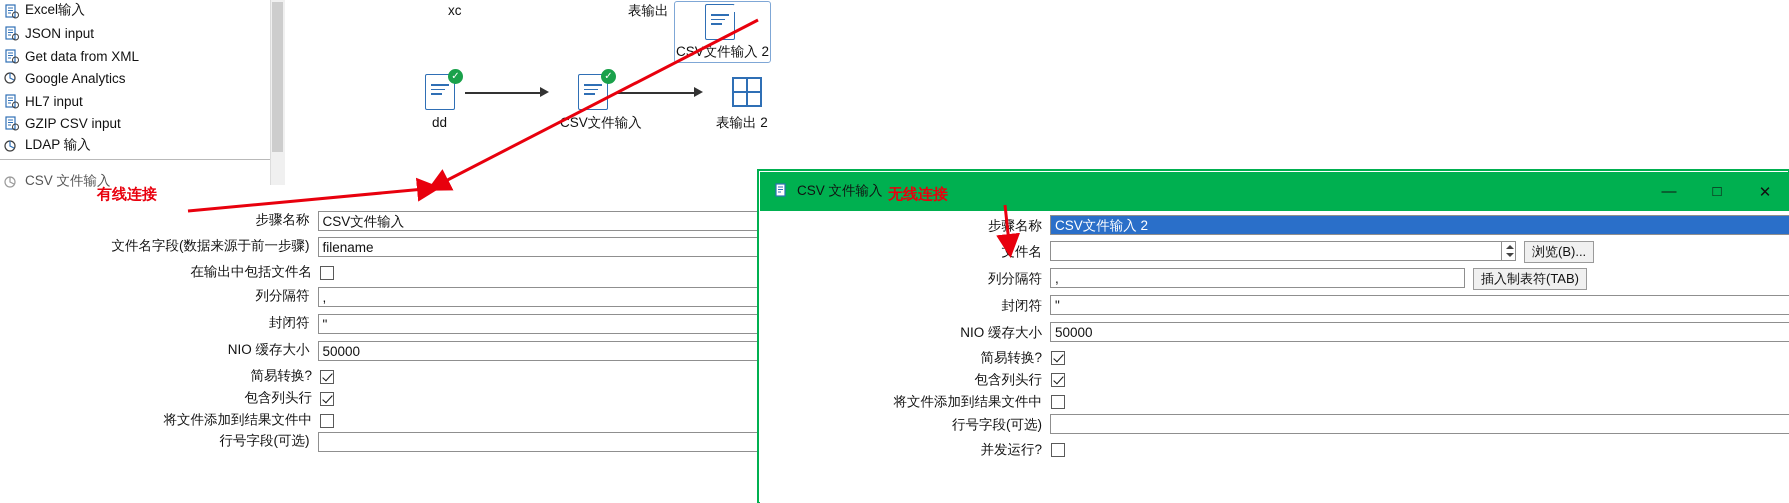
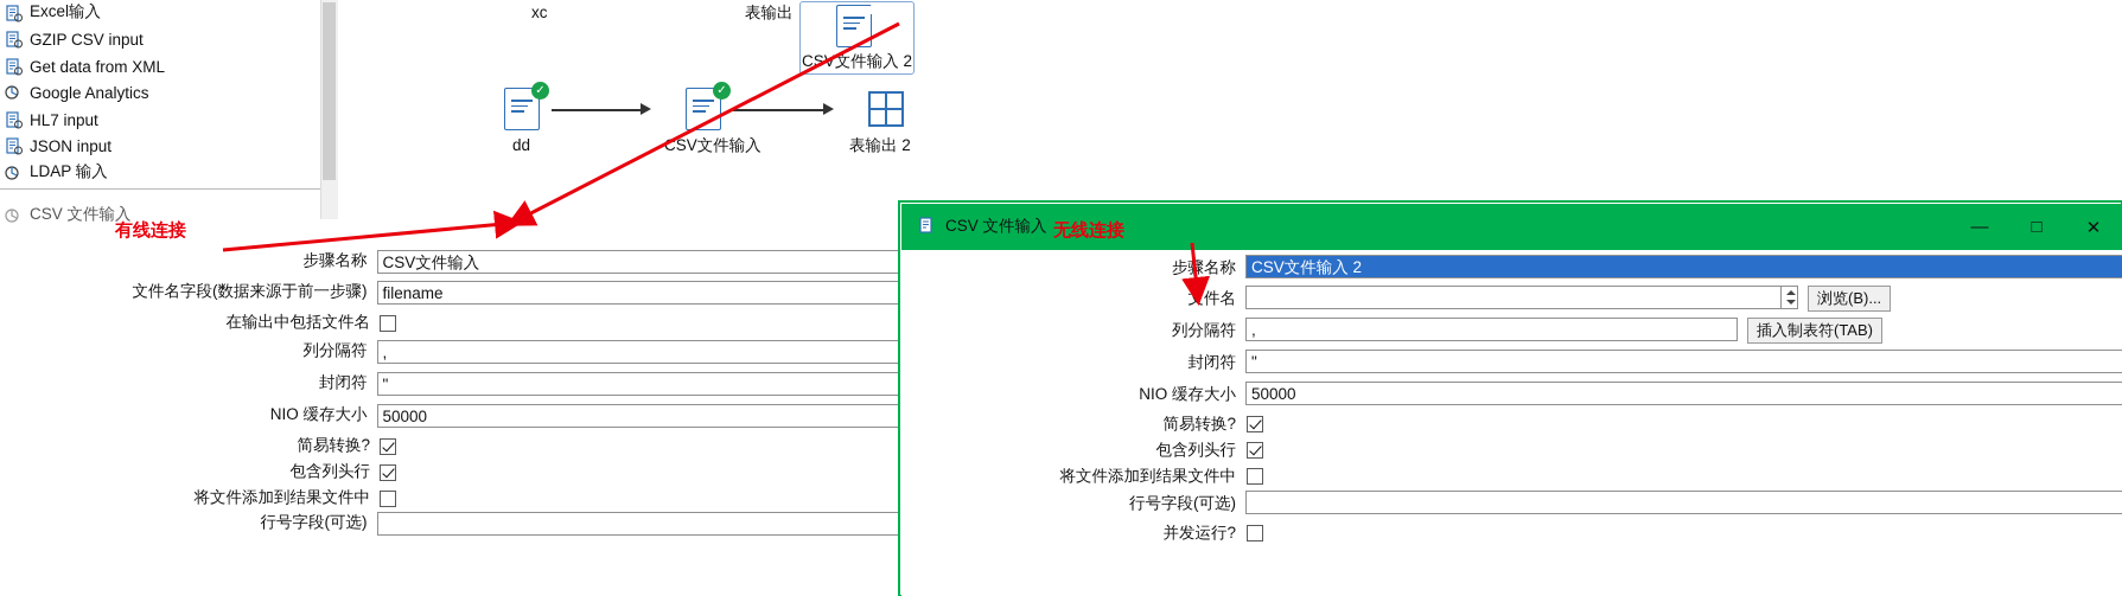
  Excel输入
- JSON input
+ GZIP CSV input
  Get data from XML
  Google Analytics
  HL7 input
- GZIP CSV input
+ JSON input
  LDAP 输入
  CSV 文件输入
  xc
  表输出
  CS文件输入 2
  ✓
  dd
  ✓
  CSV文件输入
  表输出 2
  步骤名称
  CSV文件输入
  文件名字段(数据来源于前一步骤)
  filename
  在输出中包括文件名
  列分隔符
  ,
  封闭符
  "
  NIO 缓存大小
  50000
  简易转换?
  包含列头行
  将文件添加到结果文件中
  行号字段(可选)
  CSV 文件输入
  —
  □
  ✕
  步名称
  CSV文件输入 2
  文件名
  浏览(B)...
  列分隔符
  ,
  插入制表符(TAB)
  封闭符
  "
  NIO 缓存大小
  50000
  简易转换?
  包含列头行
  将文件添加到结果文件中
  行号字段(可选)
  并发运行?
  有线连接
  无线连接
